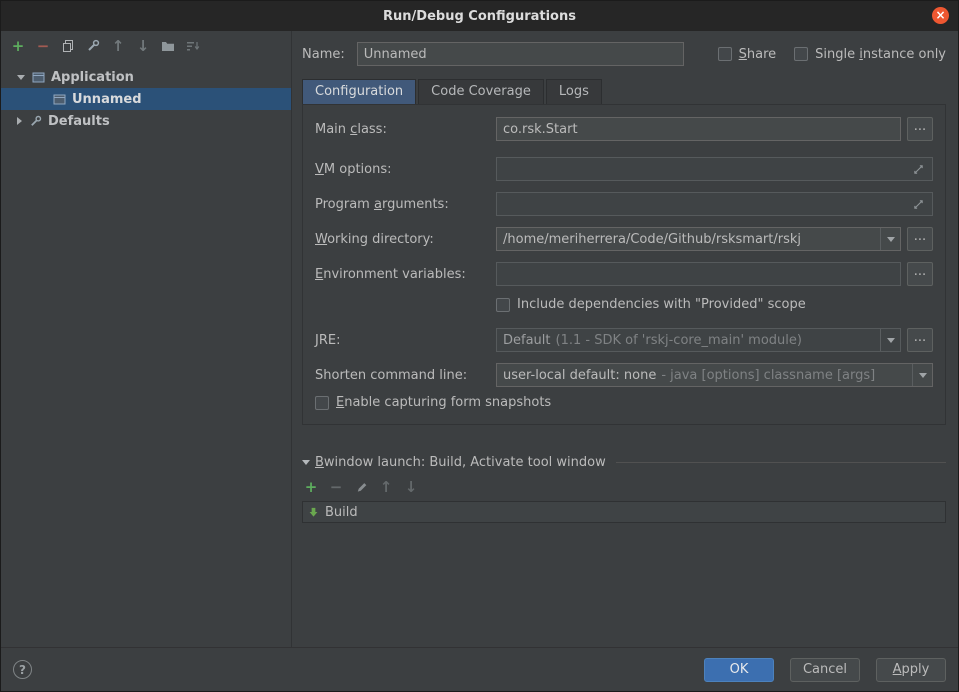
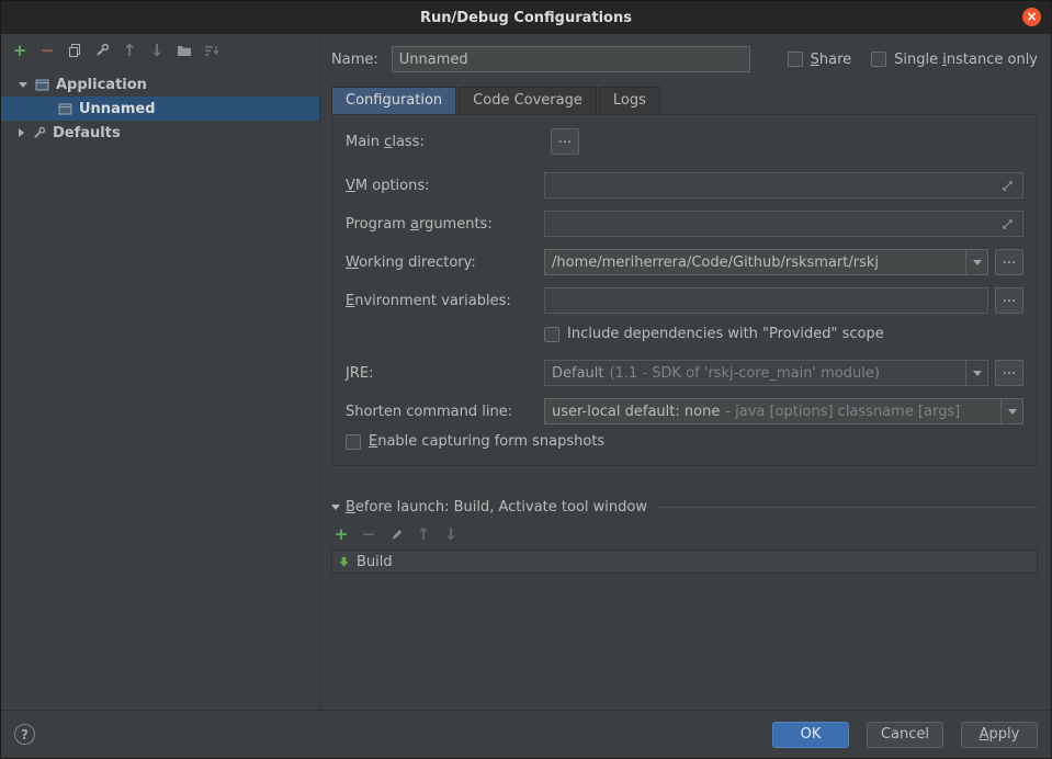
  Run/Debug Configurations
  ×
  +
  −
  ↑
  ↓
  Application
  Unnamed
  Defaults
  Name:
  Unnamed
  Share
  Single instance only
  Configuration
  Code Coverage
  Logs
  Main class:
- co.rsk.Start
  ...
  VM options:
  Program arguments:
  Working directory:
  /home/meriherrera/Code/Github/rsksmart/rskj
  ...
  Environment variables:
  ...
  Include dependencies with "Provided" scope
  JRE:
  Default
  (1.1 - SDK of 'rskj-core_main' module)
  ...
  Shorten command line:
  user-local default: none
  - java [options] classname [args]
  Enable capturing form snapshots
- Bwindow launch: Build, Activate tool window
+ Before launch: Build, Activate tool window
  +
  −
  ↑
  ↓
  Build
  ?
  OK
  Cancel
  A
  pply
